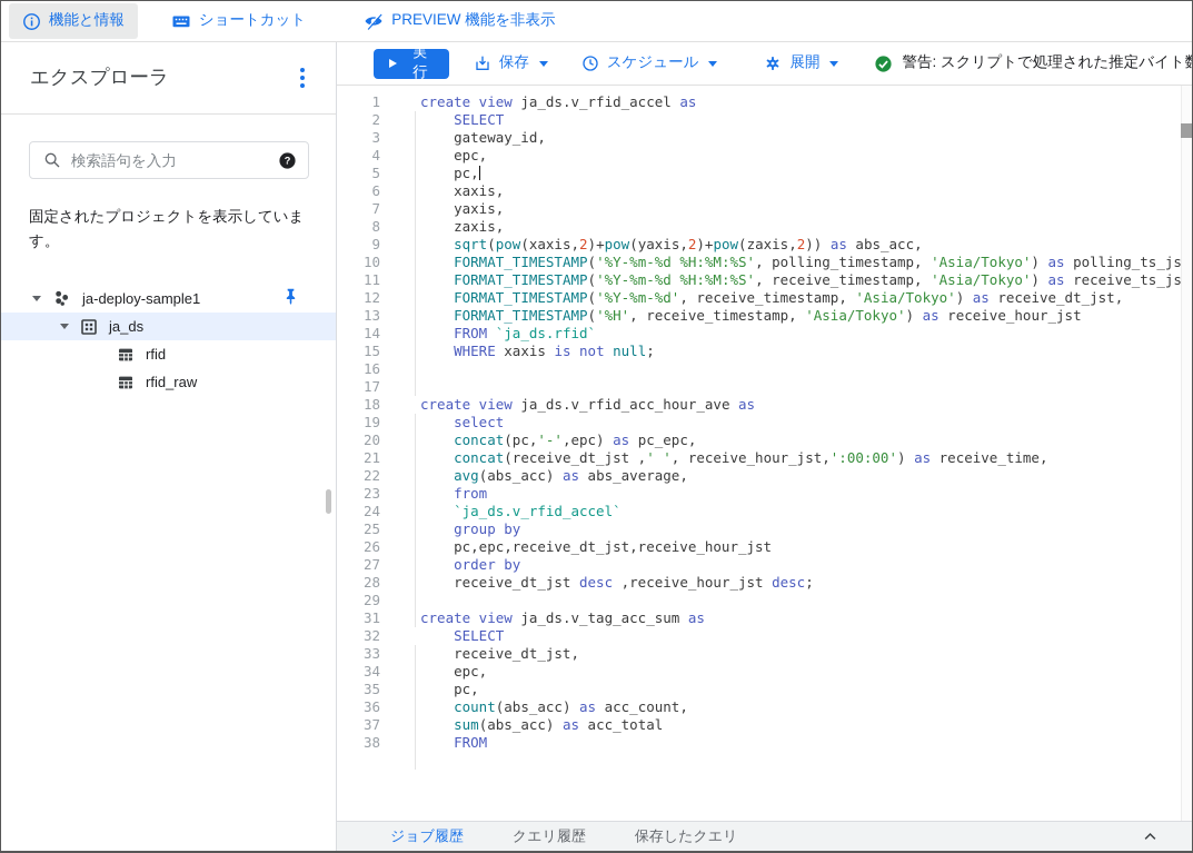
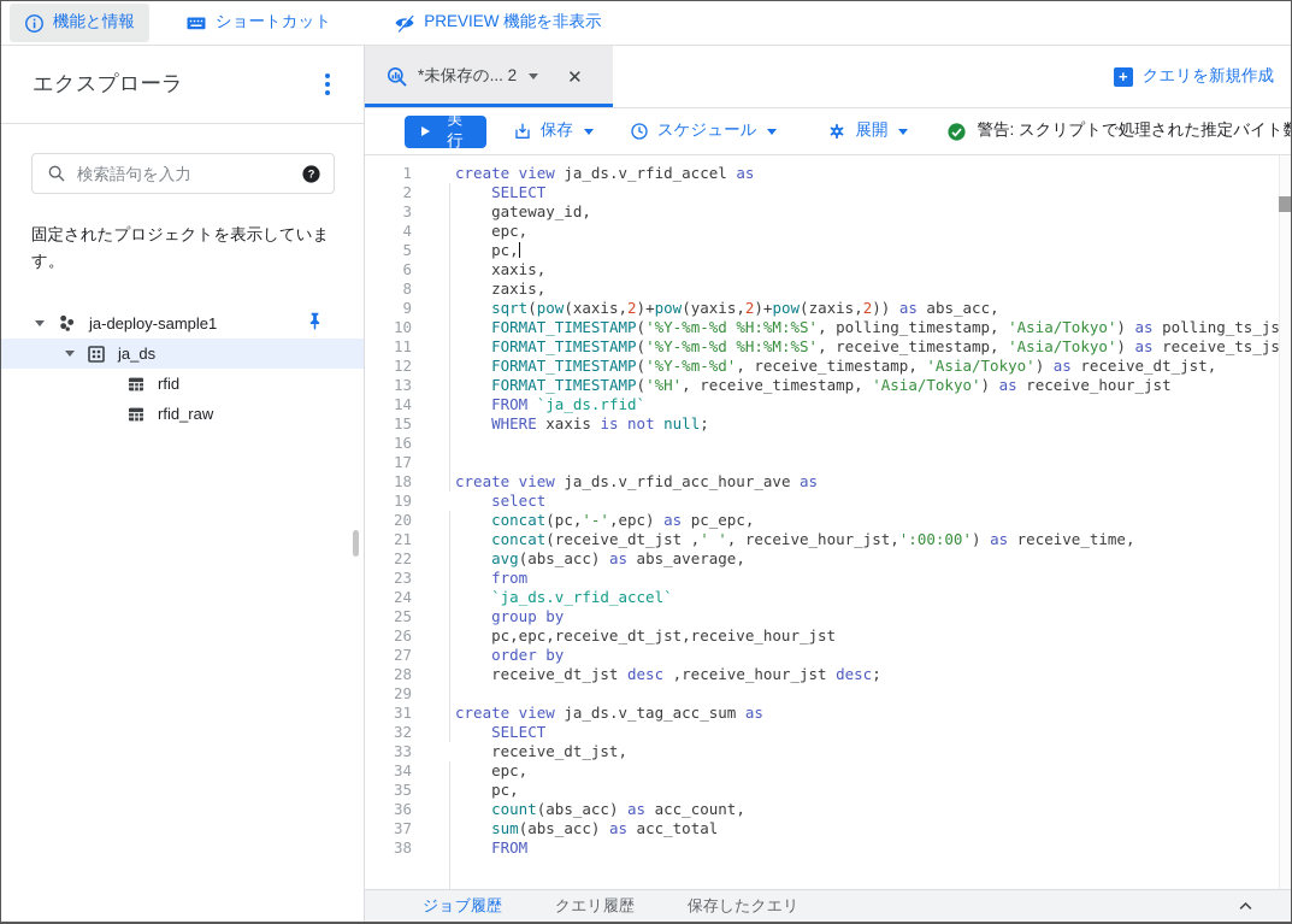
  機能と情報
  ショートカット
  PREVIEW 機能を非表示
  エクスプローラ
  検索語句を入力
  ?
  固定されたプロジェクトを表示しています。
  ja-deploy-sample1
  ja_ds
  rfid
  rfid_raw
+ *未保存の... 2
+ ✕
+ +
+ クエリを新規作成
  実行
  保存
  スケジュール
  展開
  警告: スクリプトで処理された推定バイト
  1
  create view ja_ds.v_rfid_accel as
  2
  SELECT
  3
  gateway_id,
  4
  epc,
  5
  pc,
  6
  xaxis,
- 7
- yaxis,
  8
  zaxis,
  9
  sqrt(pow(xaxis,2)+pow(yaxis,2)+pow(zaxis,2)) as abs_acc,
  10
  FORMAT_TIMESTAMP('%Y-%m-%d %H:%M:%S', polling_timestamp, 'Asia/Tokyo') as polling_ts_js
  11
  FORMAT_TIMESTAMP('%Y-%m-%d %H:%M:%S', receive_timestamp, 'Asia/Tokyo') as receive_ts_js
  12
  FORMAT_TIMESTAMP('%Y-%m-%d', receive_timestamp, 'Asia/Tokyo') as receive_dt_jst,
  13
  FORMAT_TIMESTAMP('%H', receive_timestamp, 'Asia/Tokyo') as receive_hour_jst
  14
  FROM `ja_ds.rfid`
  15
  WHERE xaxis is not null;
  16
  17
  18
  create view ja_ds.v_rfid_acc_hour_ave as
  19
  select
  20
  concat(pc,'-',epc) as pc_epc,
  21
  concat(receive_dt_jst ,' ', receive_hour_jst,':00:00') as receive_time,
  22
  avg(abs_acc) as abs_average,
  23
  from
  24
  `ja_ds.v_rfid_accel`
  25
  group by
  26
  pc,epc,receive_dt_jst,receive_hour_jst
  27
  order by
  28
  receive_dt_jst desc ,receive_hour_jst desc;
  29
  31
  create view ja_ds.v_tag_acc_sum as
  32
  SELECT
  33
  receive_dt_jst,
  34
  epc,
  35
  pc,
  36
  count(abs_acc) as acc_count,
  37
  sum(abs_acc) as acc_total
  38
  FROM
  ジョブ履歴
  クエリ履歴
  保存したクエリ
